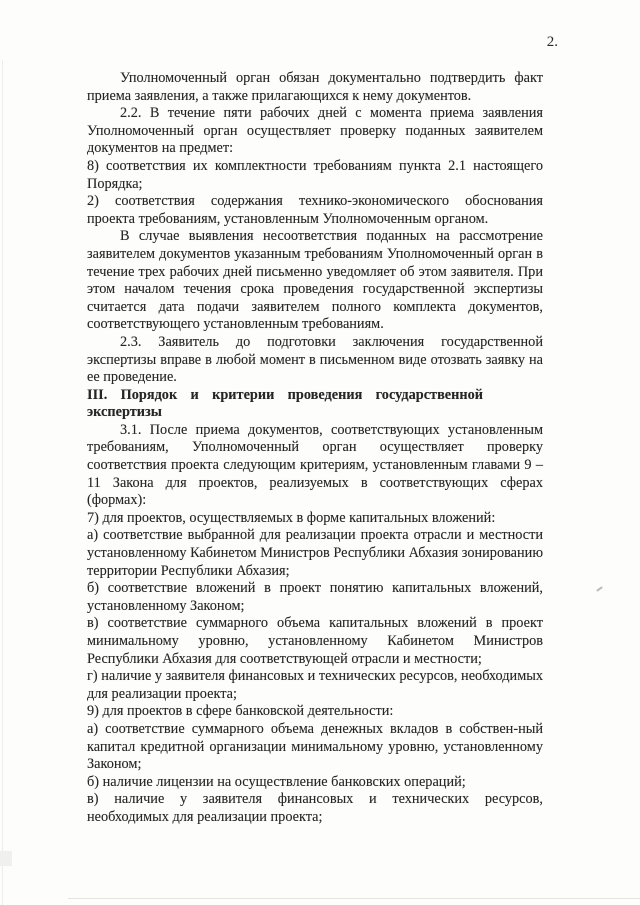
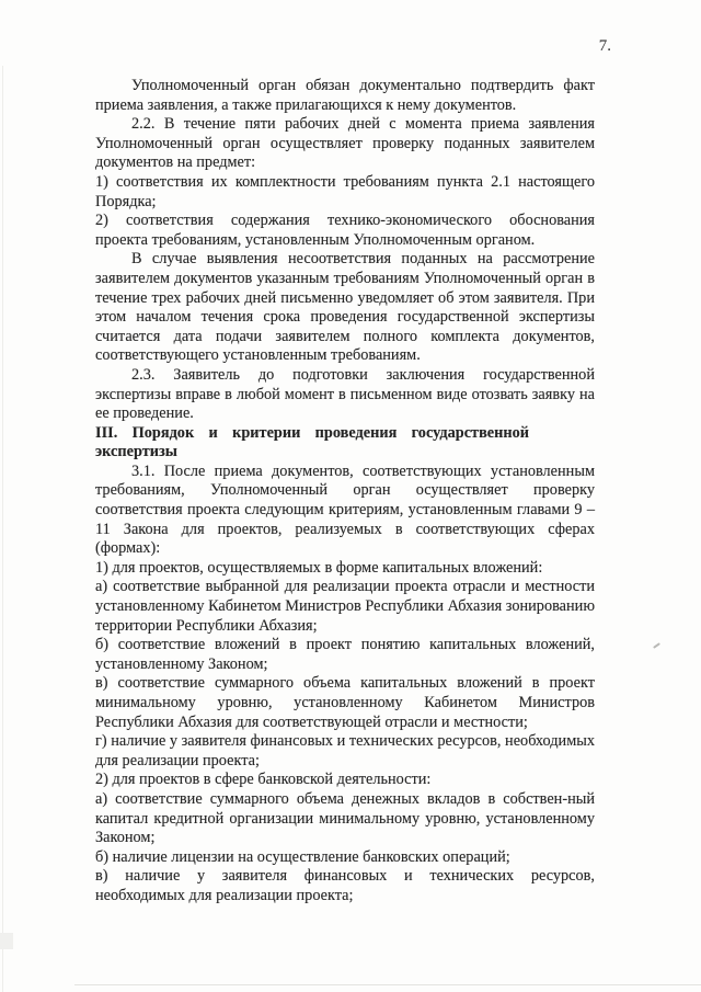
- 2.
+ 7.
  Уполномоченный орган обязан документально подтвердить факт приема заявления, а также прилагающихся к нему документов.
  2.2. В течение пяти рабочих дней с момента приема заявления Уполномоченный орган осуществляет проверку поданных заявителем документов на предмет:
- 8) соответствия их комплектности требованиям пункта 2.1 настоящего Порядка;
+ 1) соответствия их комплектности требованиям пункта 2.1 настоящего Порядка;
  2) соответствия содержания технико-экономического обоснования проекта требованиям, установленным Уполномоченным органом.
  В случае выявления несоответствия поданных на рассмотрение заявителем документов указанным требованиям Уполномоченный орган в течение трех рабочих дней письменно уведомляет об этом заявителя. При этом началом течения срока проведения государственной экспертизы считается дата подачи заявителем полного комплекта документов, соответствующего установленным требованиям.
  2.3. Заявитель до подготовки заключения государственной экспертизы вправе в любой момент в письменном виде отозвать заявку на ее проведение.
  III. Порядок и критерии проведения государственной экспертизы
  3.1. После приема документов, соответствующих установленным требованиям, Уполномоченный орган осуществляет проверку соответствия проекта следующим критериям, установленным главами 9 – 11 Закона для проектов, реализуемых в соответствующих сферах (формах):
- 7) для проектов, осуществляемых в форме капитальных вложений:
+ 1) для проектов, осуществляемых в форме капитальных вложений:
  а) соответствие выбранной для реализации проекта отрасли и местности установленному Кабинетом Министров Республики Абхазия зонированию территории Республики Абхазия;
  б) соответствие вложений в проект понятию капитальных вложений, установленному Законом;
  в) соответствие суммарного объема капитальных вложений в проект минимальному уровню, установленному Кабинетом Министров Республики Абхазия для соответствующей отрасли и местности;
  г) наличие у заявителя финансовых и технических ресурсов, необходимых для реализации проекта;
- 9) для проектов в сфере банковской деятельности:
+ 2) для проектов в сфере банковской деятельности:
  а) соответствие суммарного объема денежных вкладов в собствен-ный капитал кредитной организации минимальному уровню, установленному Законом;
  б) наличие лицензии на осуществление банковских операций;
  в) наличие у заявителя финансовых и технических ресурсов, необходимых для реализации проекта;
